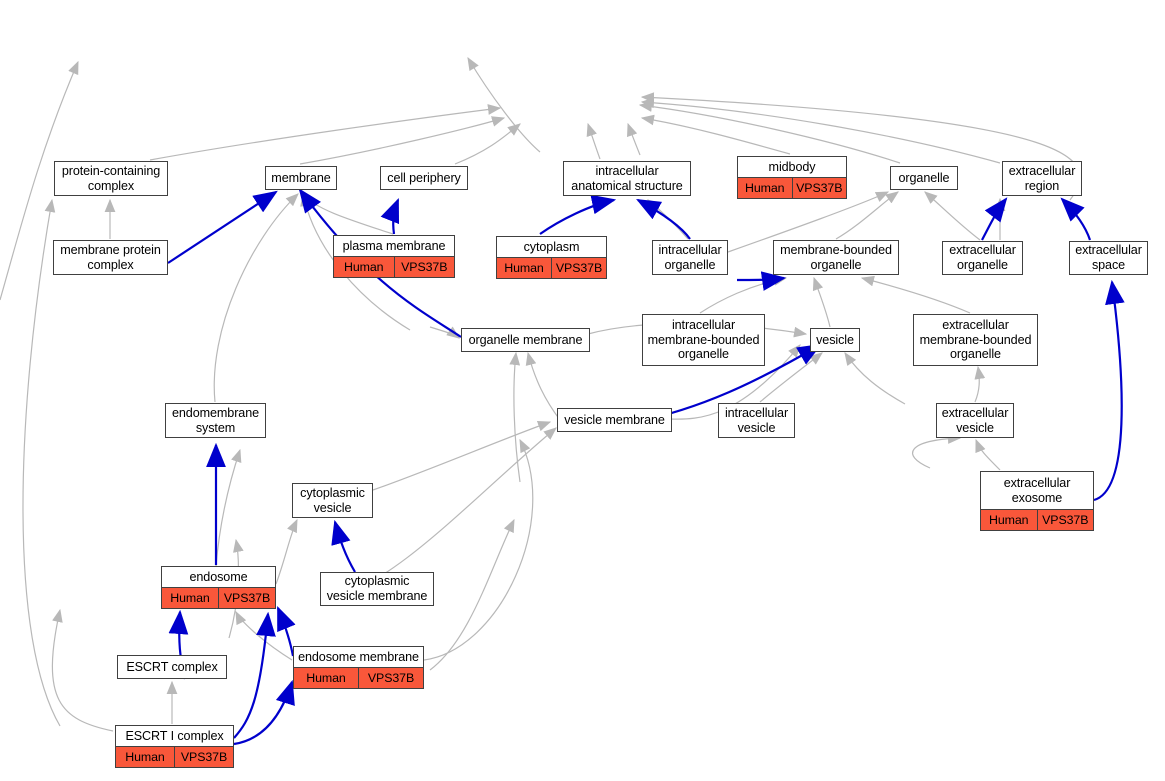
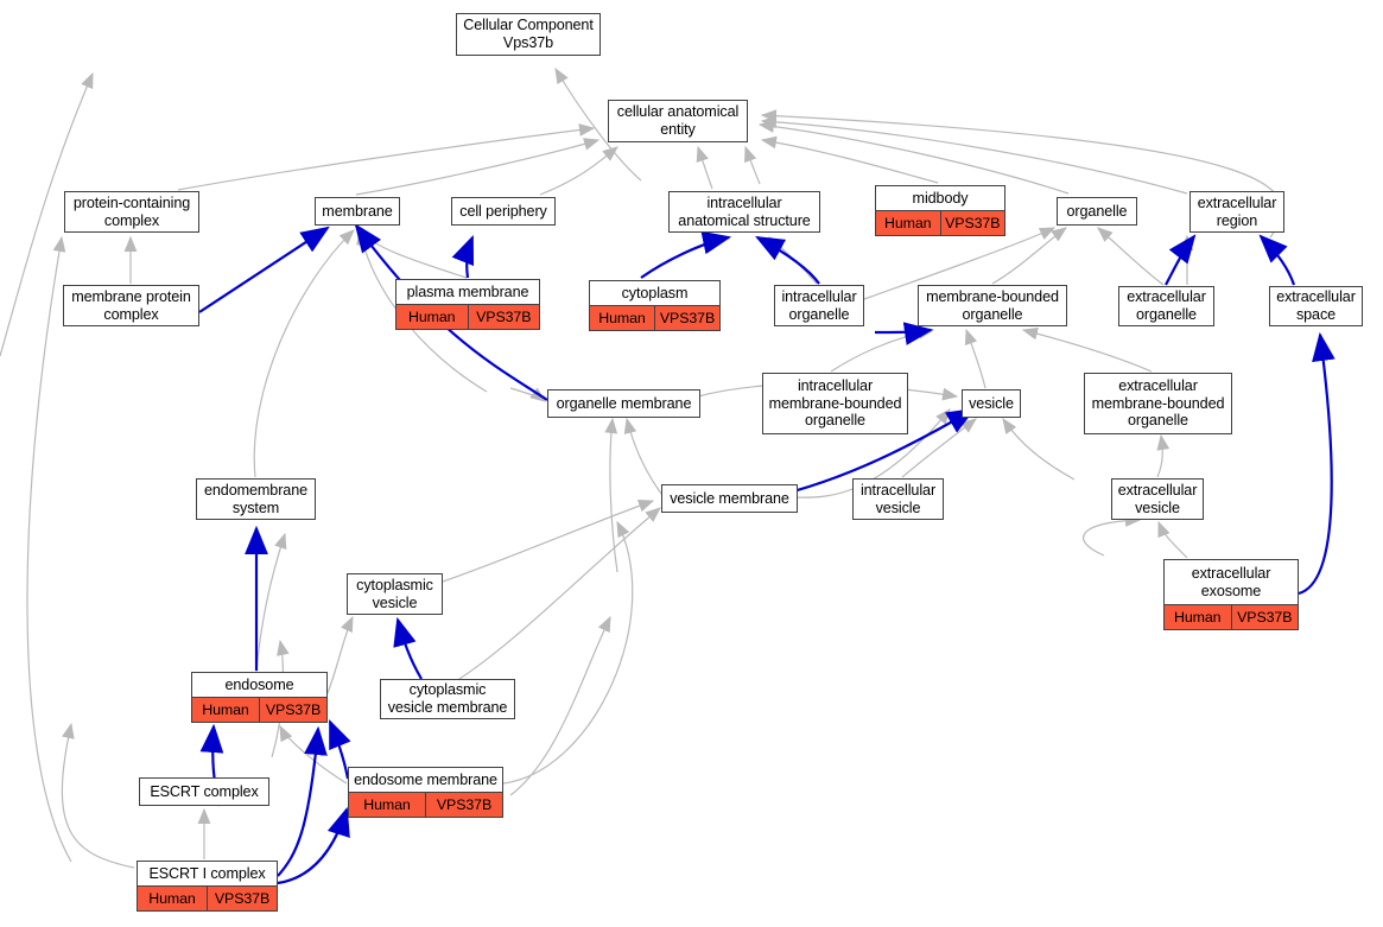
+ Cellular Component
+ Vps37b
+ cellular anatomical
+ entity
  protein-containing
  complex
  membrane
  cell periphery
  intracellular
  anatomical structure
  midbody
  Human
  VPS37B
  organelle
  extracellular
  region
  membrane protein
  complex
  plasma membrane
  Human
  VPS37B
  cytoplasm
  Human
  VPS37B
  intracellular
  organelle
  membrane-bounded
  organelle
  extracellular
  organelle
  extracellular
  space
  organelle membrane
  intracellular
  membrane-bounded
  organelle
  vesicle
  extracellular
  membrane-bounded
  organelle
  endomembrane
  system
  vesicle membrane
  intracellular
  vesicle
  extracellular
  vesicle
  cytoplasmic
  vesicle
  extracellular
  exosome
  Human
  VPS37B
  endosome
  Human
  VPS37B
  cytoplasmic
  vesicle membrane
  ESCRT complex
  endosome membrane
  Human
  VPS37B
  ESCRT I complex
  Human
  VPS37B
